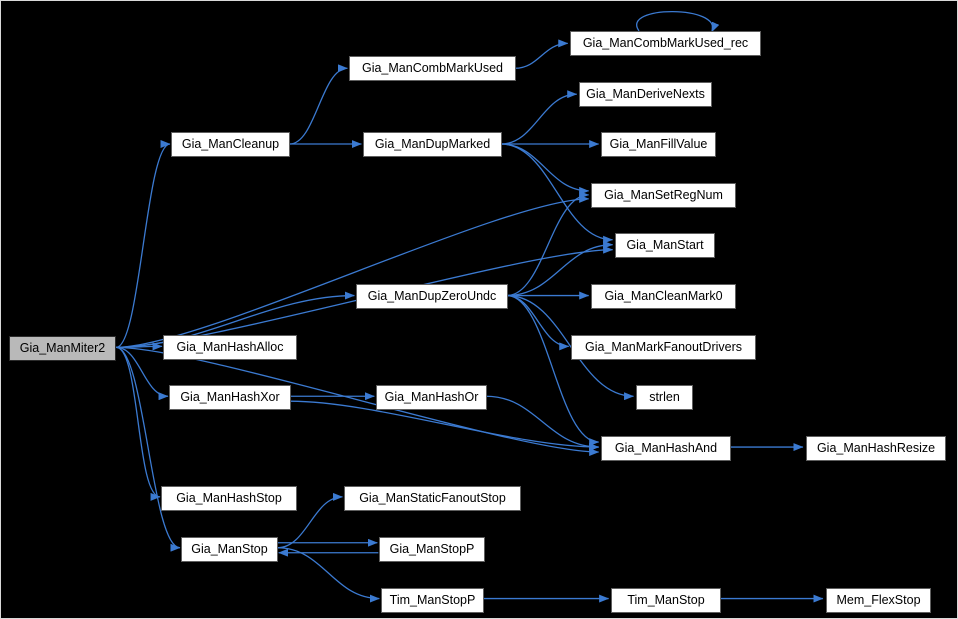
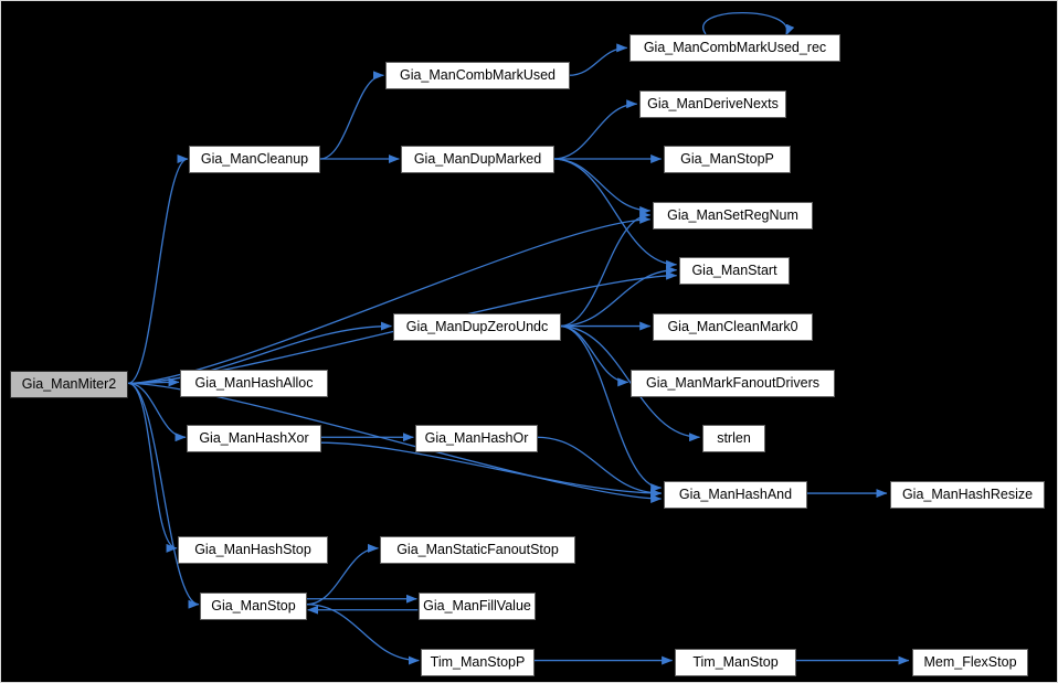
  Gia_ManMiter2
  Gia_ManCleanup
  Gia_ManCombMarkUsed
  Gia_ManCombMarkUsed_rec
  Gia_ManDupMarked
  Gia_ManDeriveNexts
- Gia_ManFillValue
+ Gia_ManStopP
  Gia_ManSetRegNum
  Gia_ManStart
  Gia_ManDupZeroUndc
  Gia_ManCleanMark0
  Gia_ManMarkFanoutDrivers
  Gia_ManHashAlloc
  strlen
  Gia_ManHashXor
  Gia_ManHashOr
  Gia_ManHashAnd
  Gia_ManHashResize
  Gia_ManHashStop
  Gia_ManStaticFanoutStop
  Gia_ManStop
- Gia_ManStopP
+ Gia_ManFillValue
  Tim_ManStopP
  Tim_ManStop
  Mem_FlexStop
